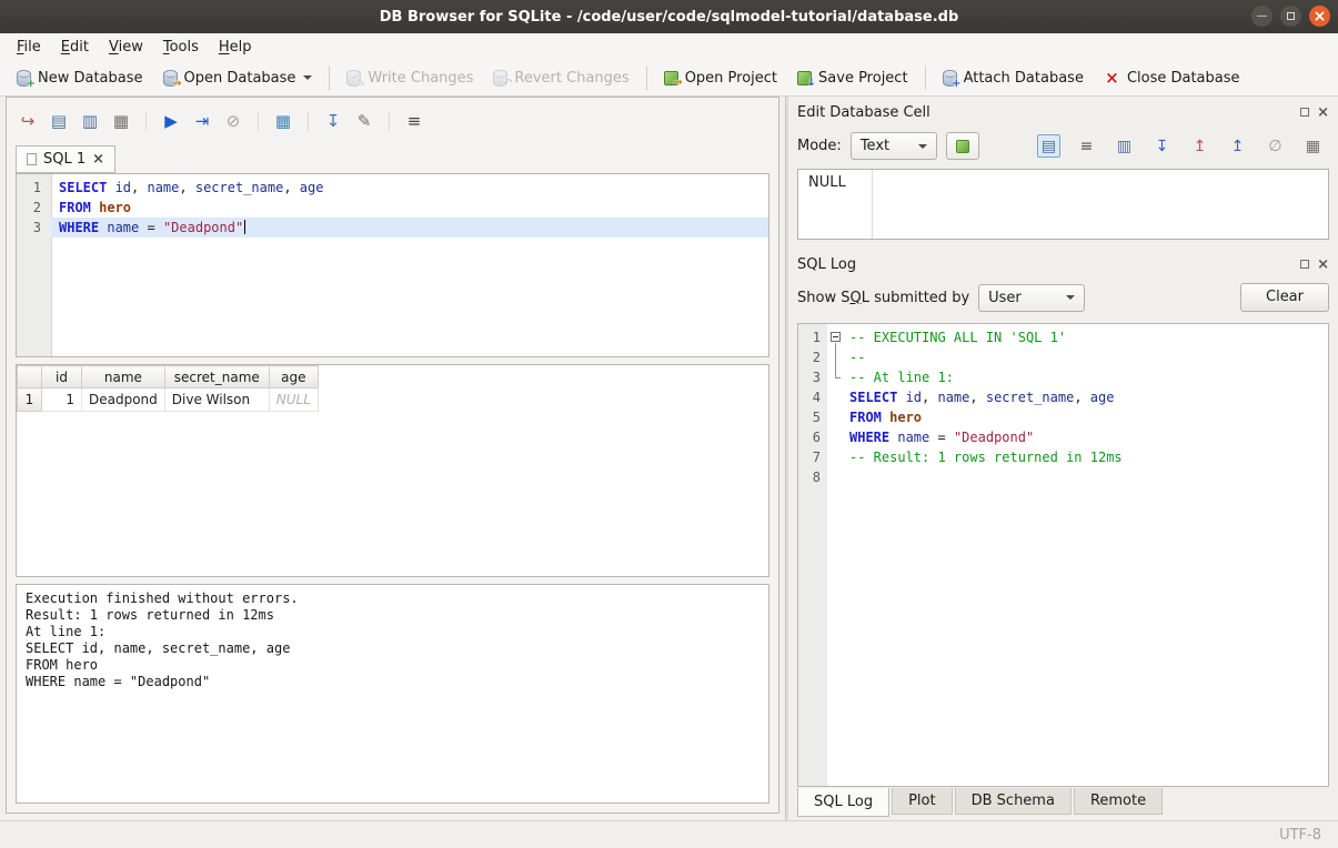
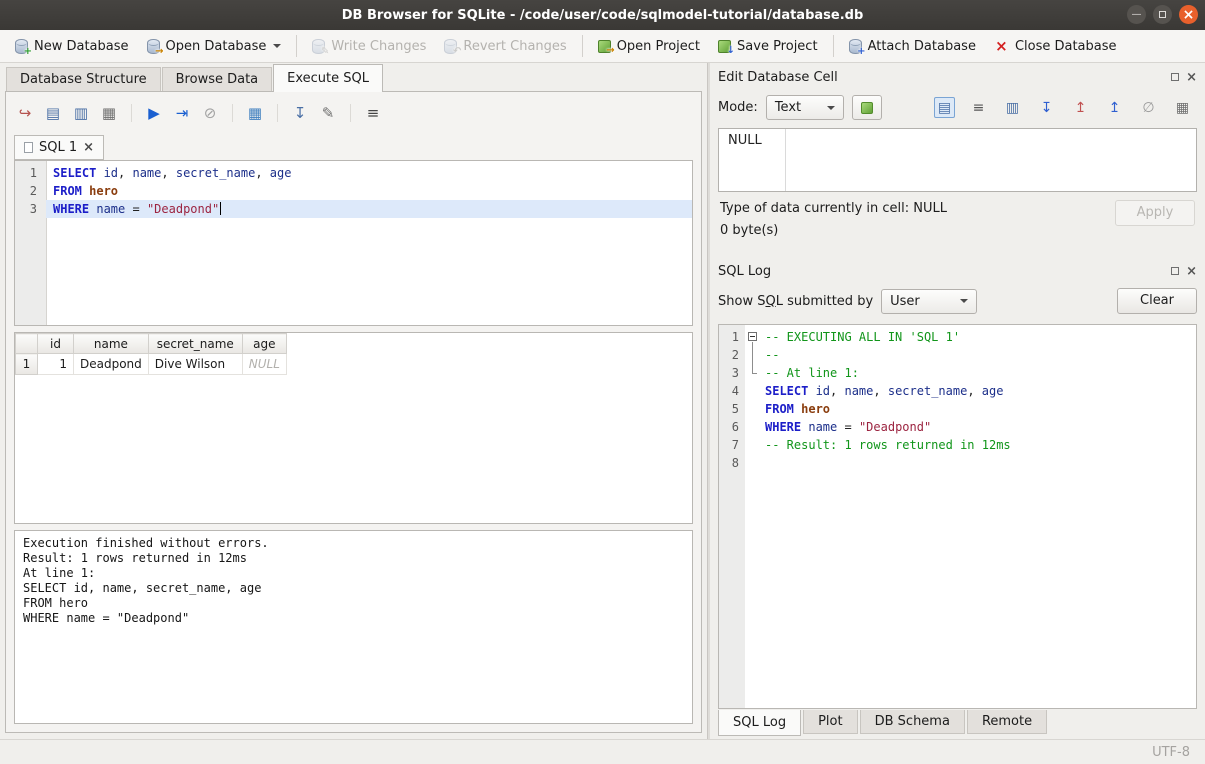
  DB Browser for SQLite - /code/user/code/sqlmodel-tutorial/database.db
  —
  ×
- File
- Edit
- View
- Tools
- Help
  +
  New Database
  →
  Open Database
  ✎
  Write Changes
  ↶
  Revert Changes
  →
  Open Project
  ↓
  Save Project
  +
  Attach Database
  ×
  Close Database
+ Database Structure
+ Browse Data
+ Execute SQL
  ↪
  ▤
  ▥
  ▦
  ▶
  ⇥
  ⊘
  ▦
  ↧
  ✎
  ≡
  SQL 1
  ×
  1
  SELECT id, name, secret_name, age
  2
  FROM hero
  3
  WHERE name = "Deadpond"
  	id	name	secret_name	age
  1	1	Deadpond	Dive Wilson	NULL
  Execution finished without errors.
  Result: 1 rows returned in 12ms
  At line 1:
  SELECT id, name, secret_name, age
  FROM hero
  WHERE name = "Deadpond"
  Edit Database Cell
  ×
  Mode:
  Text
  ▤
  ≡
  ▥
  ↧
  ↥
  ↥
  ∅
  ▦
  NULL
+ Type of data currently in cell: NULL
+ 0 byte(s)
+ Apply
  SQL Log
  ×
  Show SQL submitted by
  User
  Clear
  1
  -- EXECUTING ALL IN 'SQL 1'
  2
  --
  3
  -- At line 1:
  4
  SELECT id, name, secret_name, age
  5
  FROM hero
  6
  WHERE name = "Deadpond"
  7
  -- Result: 1 rows returned in 12ms
  8
  SQL Log
  Plot
  DB Schema
  Remote
  UTF-8
